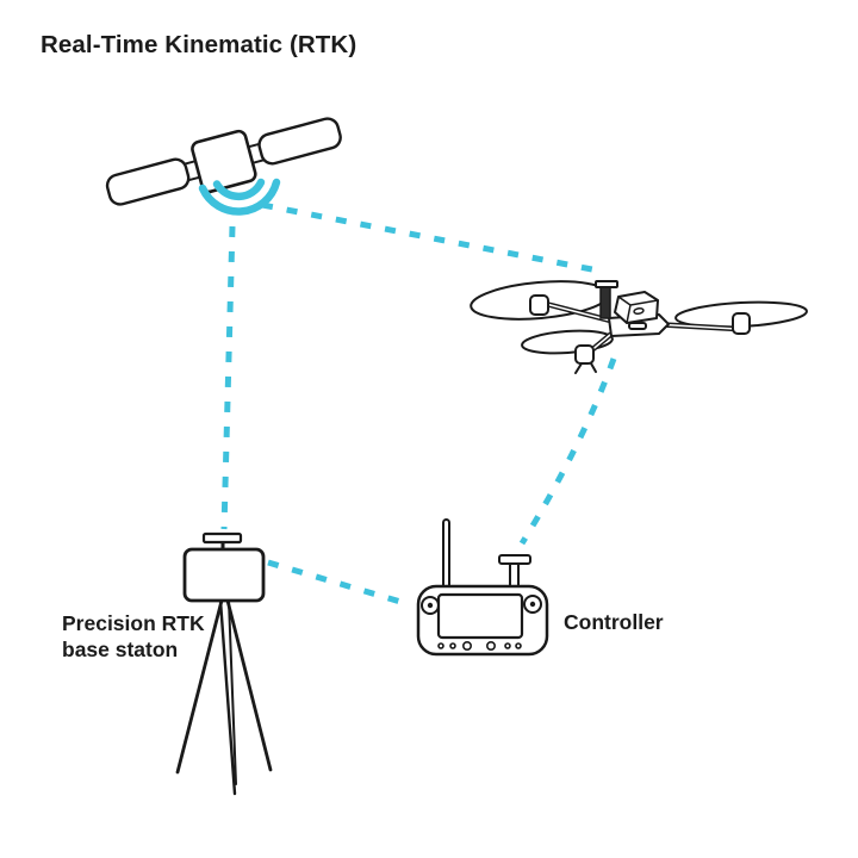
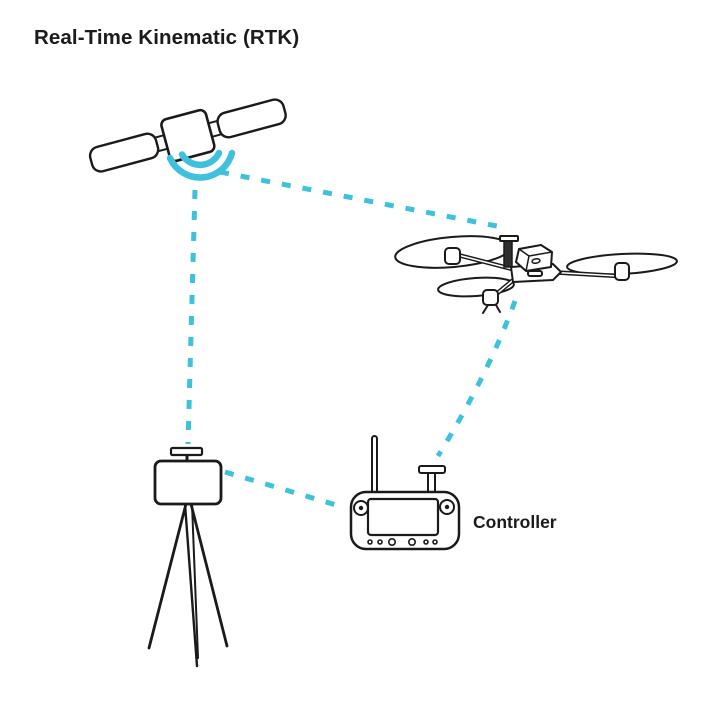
  Real-Time Kinematic (RTK)
- Precision RTK
- base staton
  Controller
